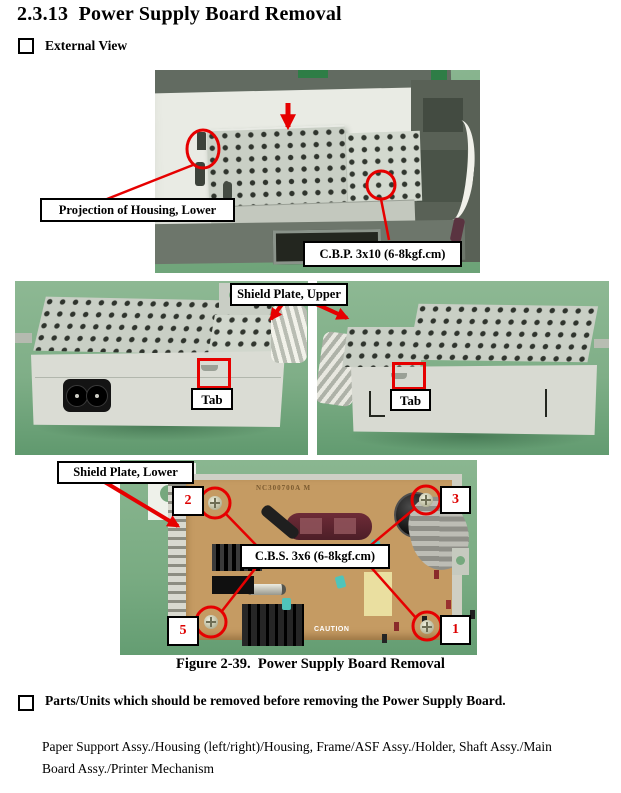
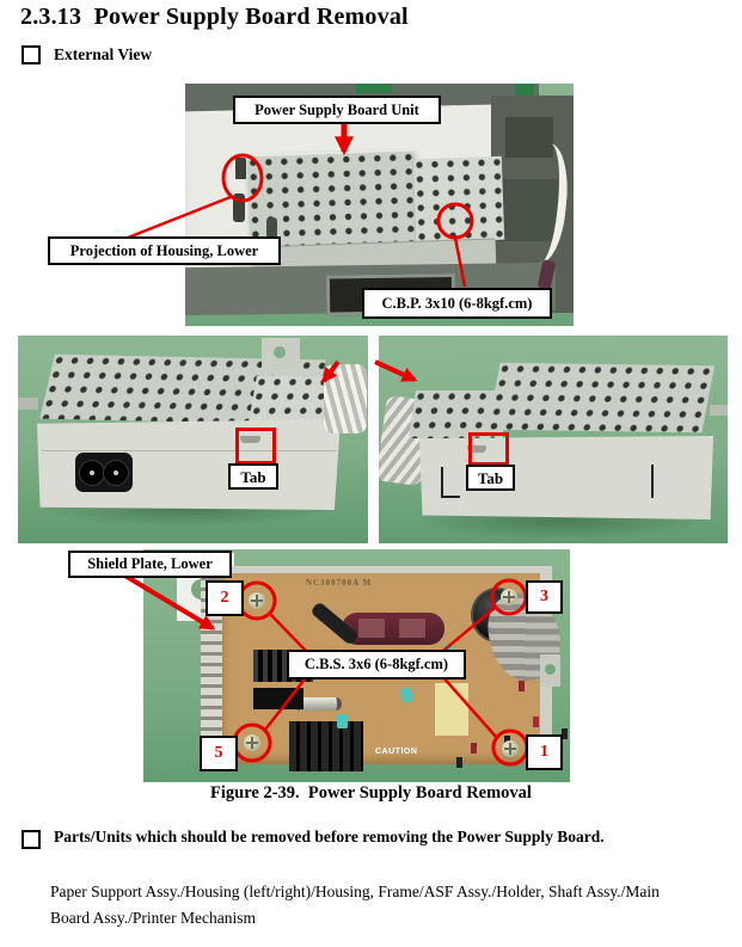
  2.3.13 Power Supply Board Removal
  External View
  NC300700A M
+ Power Supply Board Unit
  Projection of Housing, Lower
  C.B.P. 3x10 (6-8kgf.cm)
- Shield Plate, Upper
  Tab
  Tab
  Shield Plate, Lower
  C.B.S. 3x6 (6-8kgf.cm)
  2
  3
  5
  1
  Figure 2-39. Power Supply Board Removal
  Parts/Units which should be removed before removing the Power Supply Board.
  Paper Support Assy./Housing (left/right)/Housing, Frame/ASF Assy./Holder, Shaft Assy./Main Board Assy./Printer Mechanism
